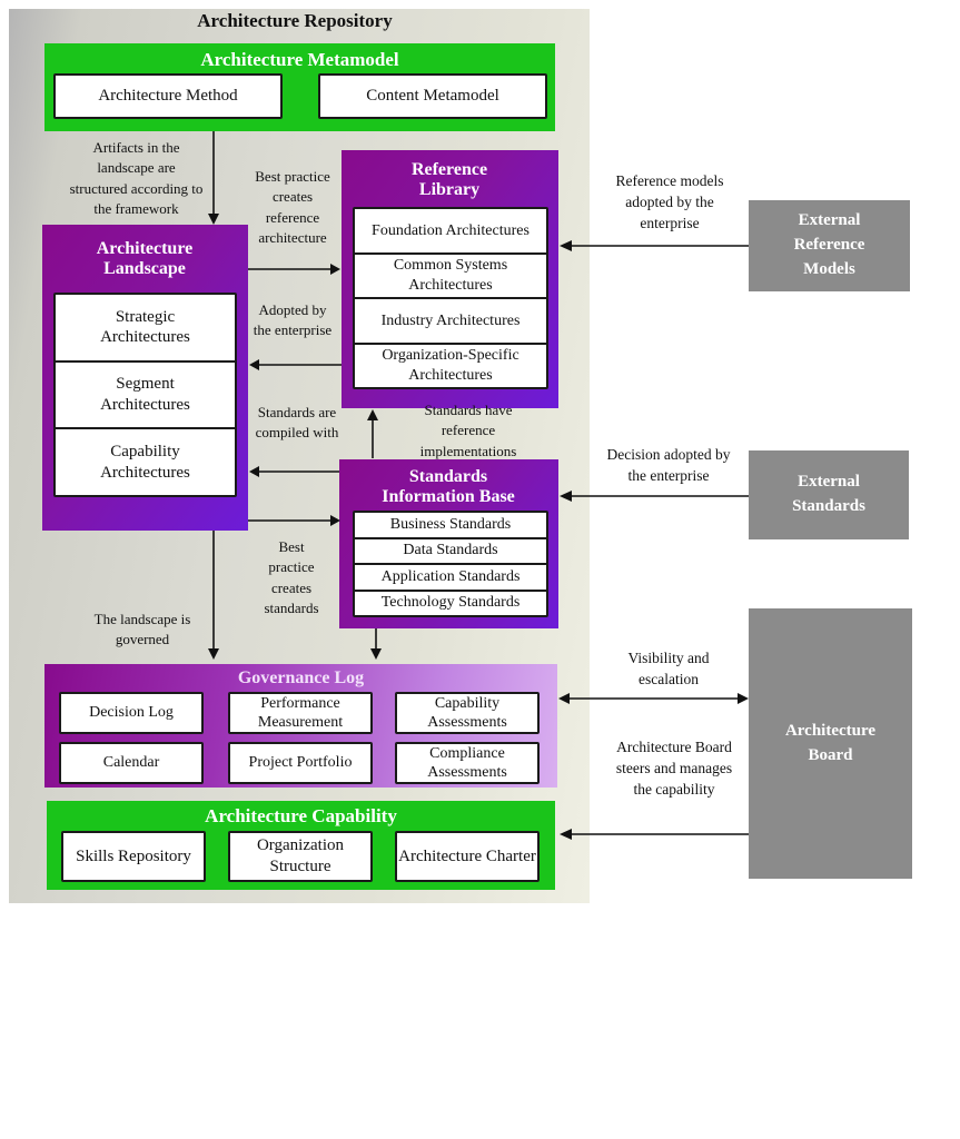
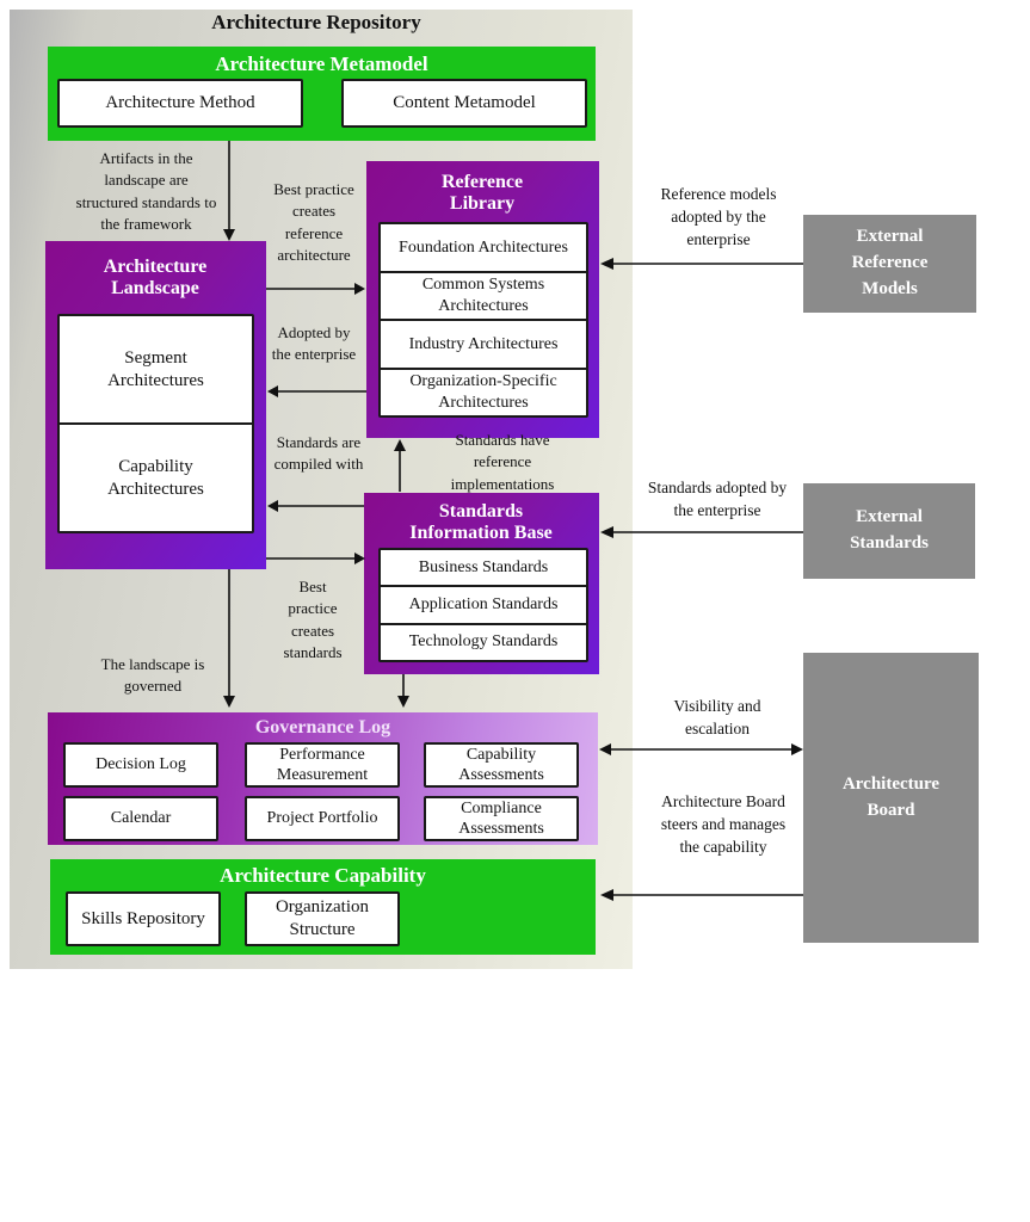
  Architecture Repository
  Architecture Metamodel
  Architecture Method
  Content Metamodel
  Architecture Landscape
- Strategic Architectures
  Segment Architectures
  Capability Architectures
  Reference Library
  Foundation Architectures
  Common Systems Architectures
  Industry Architectures
  Organization-Specific Architectures
  Standards Information Base
  Business Standards
- Data Standards
  Application Standards
  Technology Standards
  Governance Log
  Decision Log
  Performance Measurement
  Capability Assessments
  Calendar
  Project Portfolio
  Compliance Assessments
  Architecture Capability
  Skills Repository
  Organization Structure
- Architecture Charter
  External Reference Models
  External Standards
  Architecture Board
- Artifacts in the landscape are structured according to the framework
+ Artifacts in the landscape are structured standards to the framework
  Best practice creates reference architecture
  Adopted by the enterprise
  Standards are compiled with
  Standards have reference implementations
  Best practice creates standards
  The landscape is governed
  Reference models adopted by the enterprise
- Decision adopted by the enterprise
+ Standards adopted by the enterprise
  Visibility and escalation
  Architecture Board steers and manages the capability
